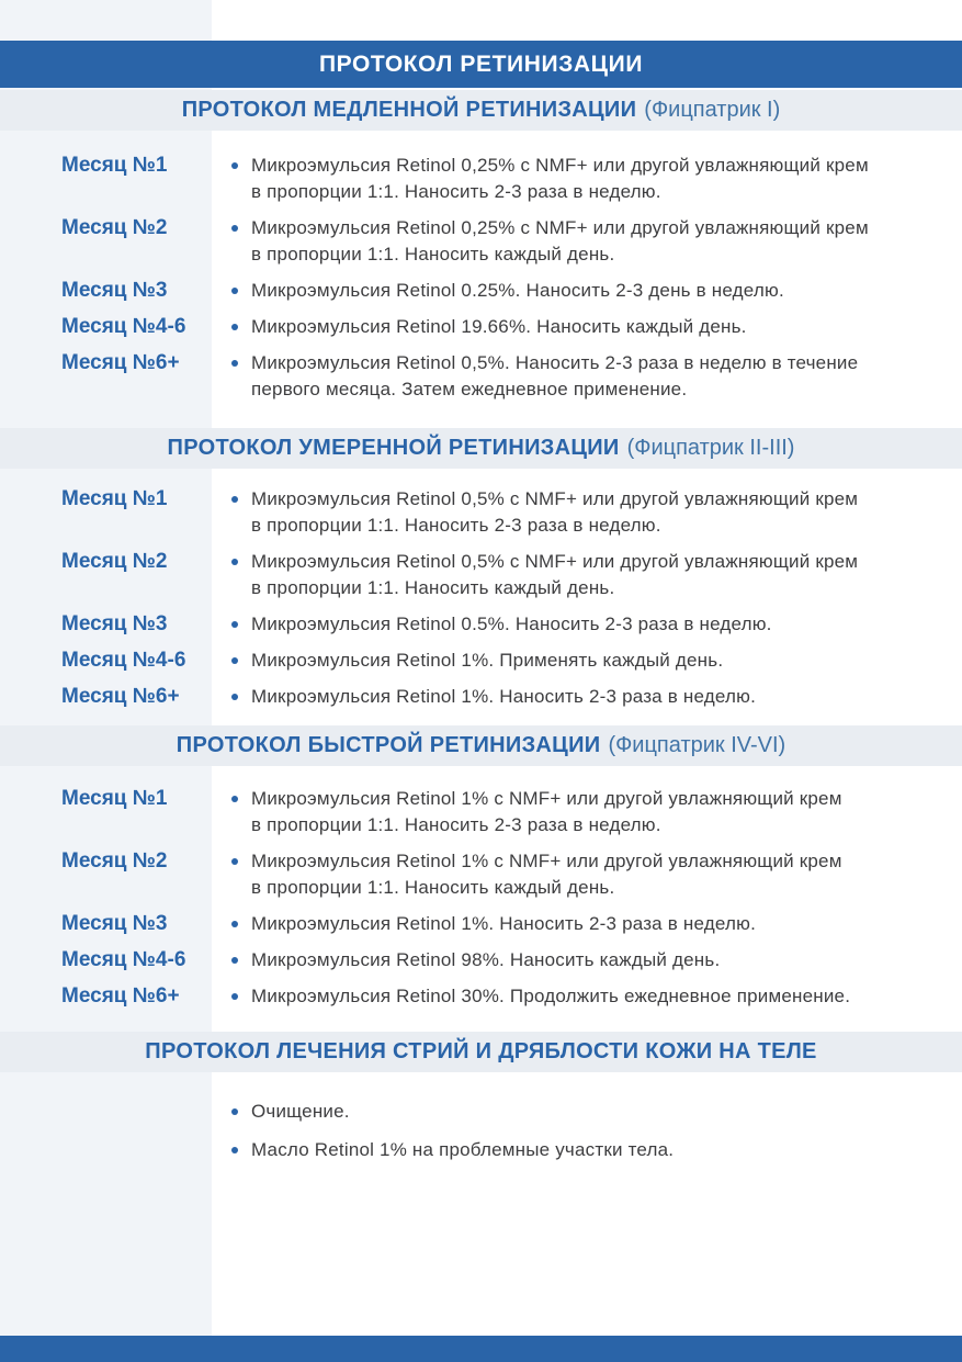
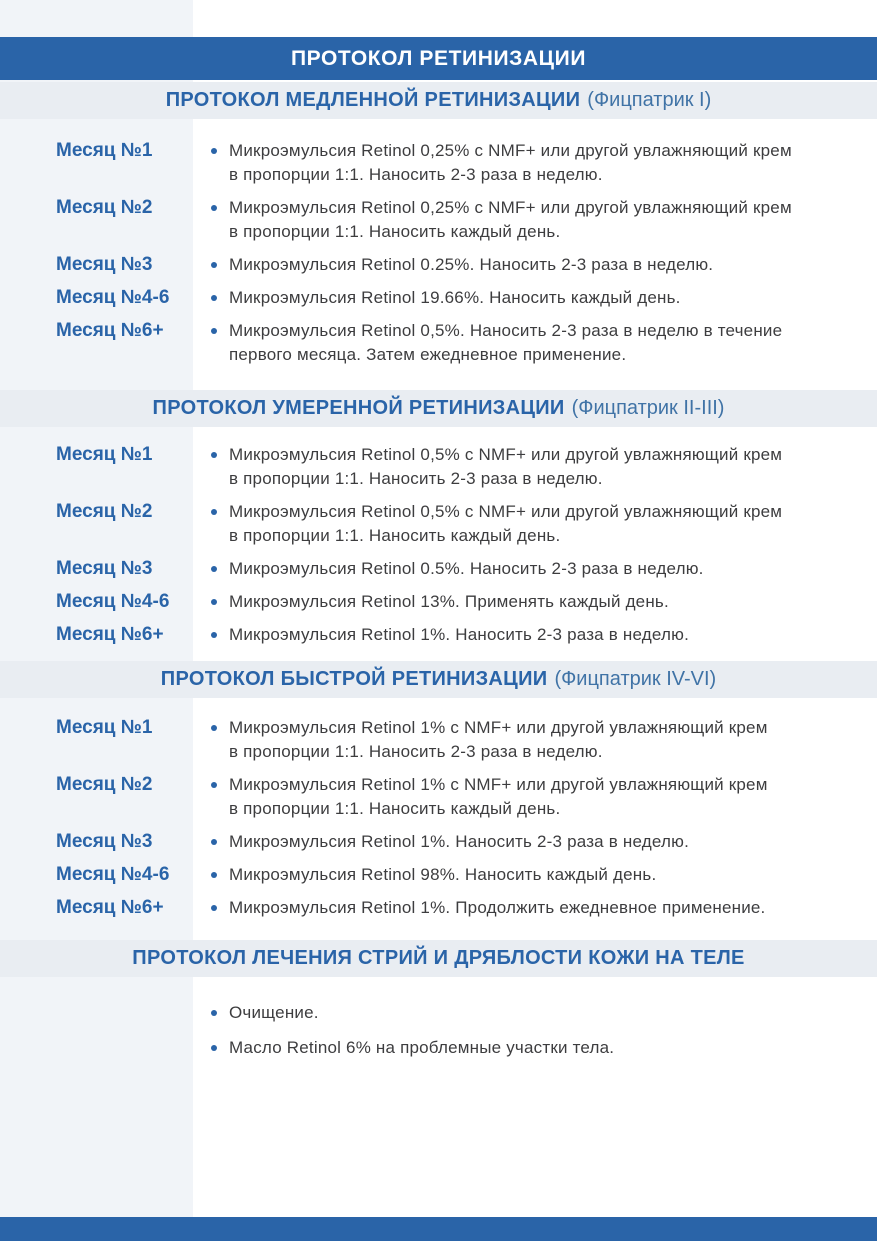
  ПРОТОКОЛ РЕТИНИЗАЦИИ
  ПРОТОКОЛ МЕДЛЕННОЙ РЕТИНИЗАЦИИ
  (Фицпатрик I)
  Месяц №1
  Микроэмульсия Retinol 0,25% с NMF+ или другой увлажняющий крем
  в пропорции 1:1. Наносить 2-3 раза в неделю.
  Месяц №2
  Микроэмульсия Retinol 0,25% с NMF+ или другой увлажняющий крем
  в пропорции 1:1. Наносить каждый день.
  Месяц №3
- Микроэмульсия Retinol 0.25%. Наносить 2-3 день в неделю.
+ Микроэмульсия Retinol 0.25%. Наносить 2-3 раза в неделю.
  Месяц №4-6
  Микроэмульсия Retinol 19.66%. Наносить каждый день.
  Месяц №6+
  Микроэмульсия Retinol 0,5%. Наносить 2-3 раза в неделю в течение
  первого месяца. Затем ежедневное применение.
  ПРОТОКОЛ УМЕРЕННОЙ РЕТИНИЗАЦИИ
  (Фицпатрик II-III)
  Месяц №1
  Микроэмульсия Retinol 0,5% с NMF+ или другой увлажняющий крем
  в пропорции 1:1. Наносить 2-3 раза в неделю.
  Месяц №2
  Микроэмульсия Retinol 0,5% с NMF+ или другой увлажняющий крем
  в пропорции 1:1. Наносить каждый день.
  Месяц №3
  Микроэмульсия Retinol 0.5%. Наносить 2-3 раза в неделю.
  Месяц №4-6
- Микроэмульсия Retinol 1%. Применять каждый день.
+ Микроэмульсия Retinol 13%. Применять каждый день.
  Месяц №6+
  Микроэмульсия Retinol 1%. Наносить 2-3 раза в неделю.
  ПРОТОКОЛ БЫСТРОЙ РЕТИНИЗАЦИИ
  (Фицпатрик IV-VI)
  Месяц №1
  Микроэмульсия Retinol 1% с NMF+ или другой увлажняющий крем
  в пропорции 1:1. Наносить 2-3 раза в неделю.
  Месяц №2
  Микроэмульсия Retinol 1% с NMF+ или другой увлажняющий крем
  в пропорции 1:1. Наносить каждый день.
  Месяц №3
  Микроэмульсия Retinol 1%. Наносить 2-3 раза в неделю.
  Месяц №4-6
  Микроэмульсия Retinol 98%. Наносить каждый день.
  Месяц №6+
- Микроэмульсия Retinol 30%. Продолжить ежедневное применение.
+ Микроэмульсия Retinol 1%. Продолжить ежедневное применение.
  ПРОТОКОЛ ЛЕЧЕНИЯ СТРИЙ И ДРЯБЛОСТИ КОЖИ НА ТЕЛЕ
  Очищение.
- Масло Retinol 1% на проблемные участки тела.
+ Масло Retinol 6% на проблемные участки тела.
